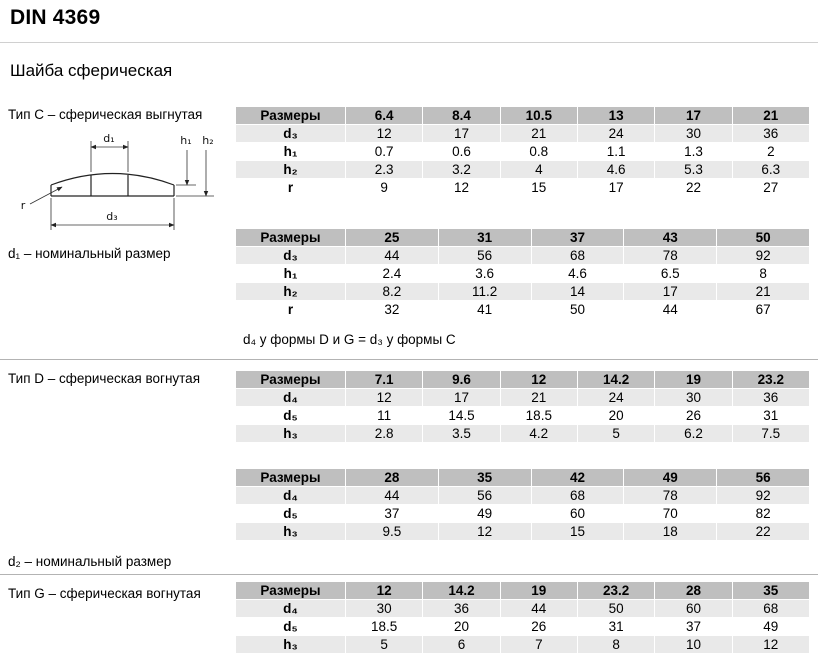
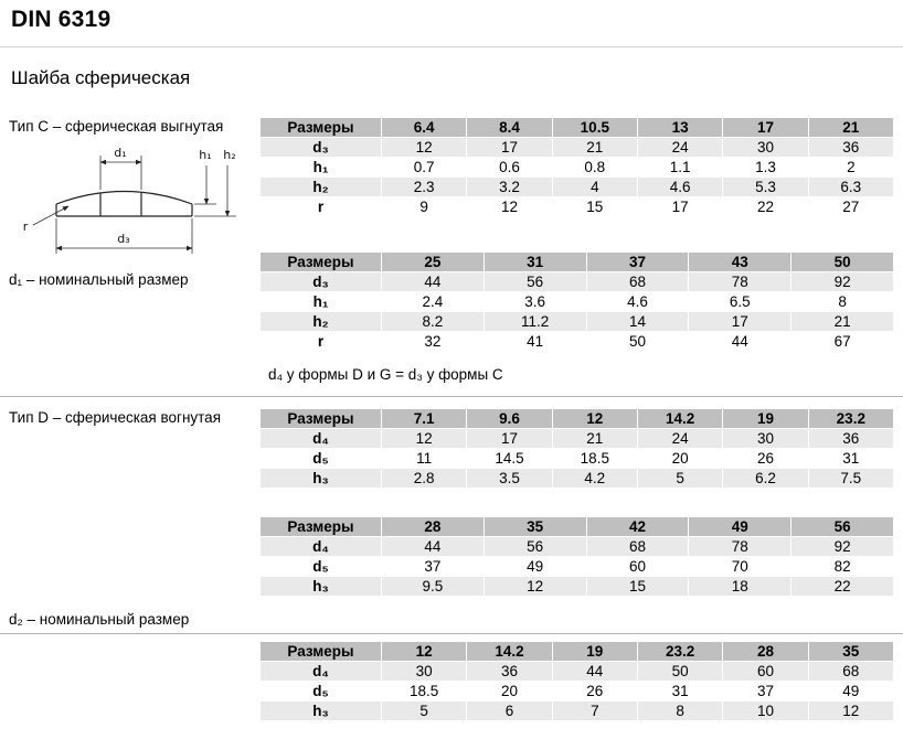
- DIN 4369
+ DIN 6319
  Шайба сферическая
  Тип C – сферическая выгнутая
  d₁
  h₁
  h₂
  d₃
  r
  d₁ – номинальный размер
  Размеры	6.4	8.4	10.5	13	17	21
  d₃	12	17	21	24	30	36
  h₁	0.7	0.6	0.8	1.1	1.3	2
  h₂	2.3	3.2	4	4.6	5.3	6.3
  r	9	12	15	17	22	27
  Размеры	25	31	37	43	50
  d₃	44	56	68	78	92
  h₁	2.4	3.6	4.6	6.5	8
  h₂	8.2	11.2	14	17	21
  r	32	41	50	44	67
  d₄ у формы D и G = d₃ у формы C
  Тип D – сферическая вогнутая
  d₂ – номинальный размер
  Размеры	7.1	9.6	12	14.2	19	23.2
  d₄	12	17	21	24	30	36
  d₅	11	14.5	18.5	20	26	31
  h₃	2.8	3.5	4.2	5	6.2	7.5
  Размеры	28	35	42	49	56
  d₄	44	56	68	78	92
  d₅	37	49	60	70	82
  h₃	9.5	12	15	18	22
- Тип G – сферическая вогнутая
  Размеры	12	14.2	19	23.2	28	35
  d₄	30	36	44	50	60	68
  d₅	18.5	20	26	31	37	49
  h₃	5	6	7	8	10	12
